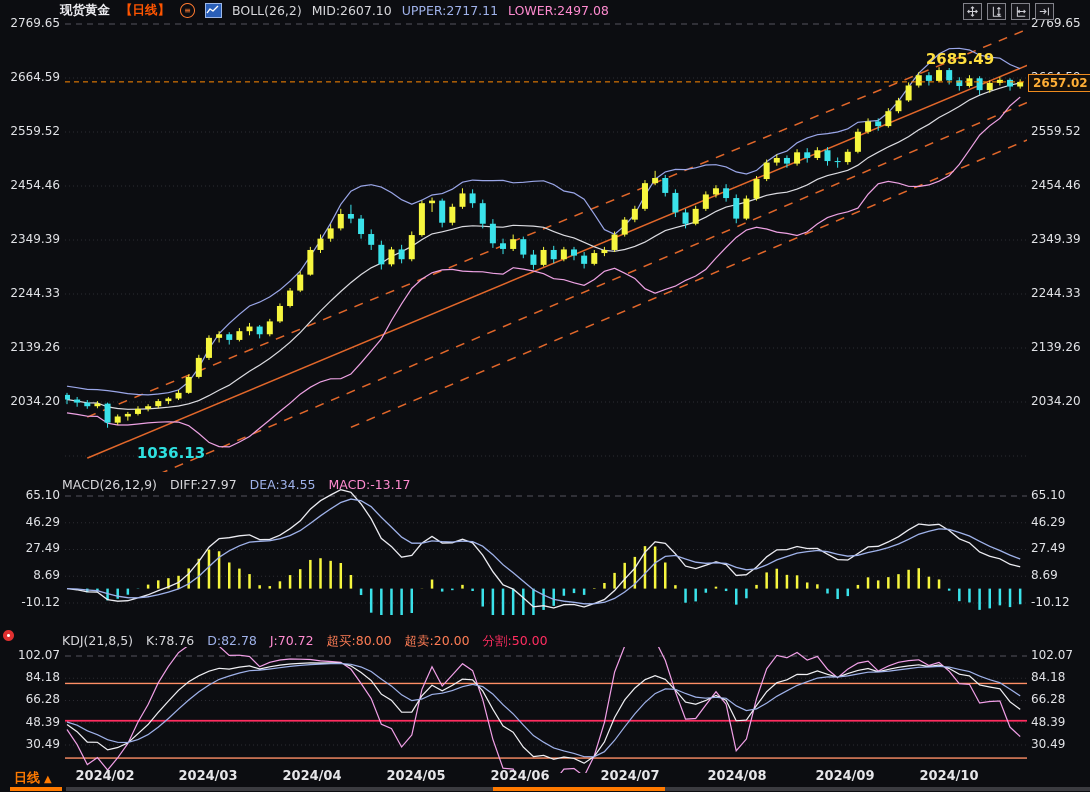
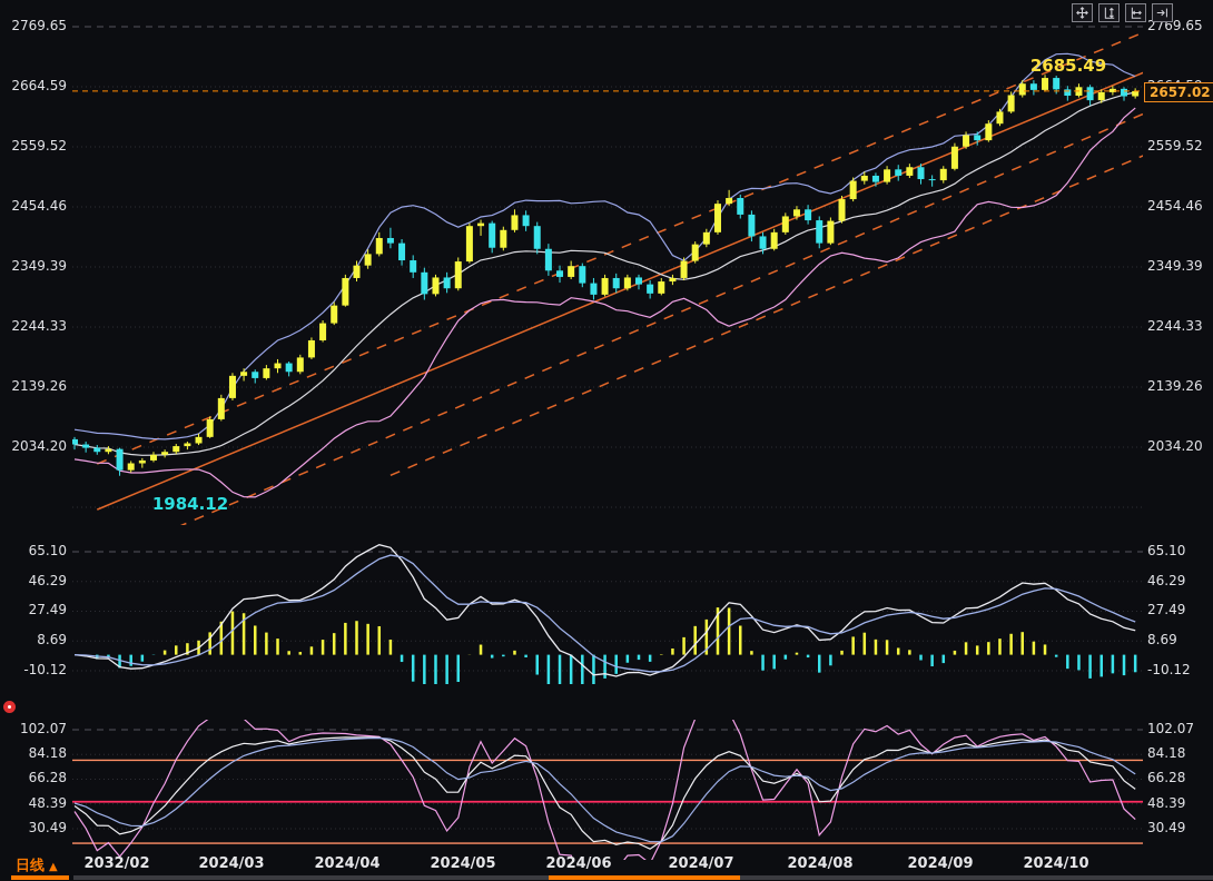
- 现货黄金
- 【日线】
- ≡
- BOLL(26,2)
- MID:2607.10
- UPPER:2717.11
- LOWER:2497.08
- MACD(26,12,9)
- DIFF:27.97
- DEA:34.55
- MACD:-13.17
- KDJ(21,8,5)
- K:78.76
- D:82.78
- J:70.72
- 超买:80.00
- 超卖:20.00
- 分割:50.00
  2685.49
- 1036.13
+ 1984.12
  2657.02
  日线 ▲
  2769.65
  2769.65
  2664.59
  2559.52
  2559.52
  2454.46
  2454.46
  2349.39
  2349.39
  2244.33
  2244.33
  2139.26
  2139.26
  2034.20
  2034.20
  65.10
  65.10
  46.29
  46.29
  27.49
  27.49
  8.69
  8.69
  -10.12
  -10.12
  102.07
  102.07
  84.18
  84.18
  66.28
  66.28
  48.39
  48.39
  30.49
  30.49
- 2024/02
+ 2032/02
  2024/03
  2024/04
  2024/05
  2024/06
  2024/07
  2024/08
  2024/09
  2024/10
